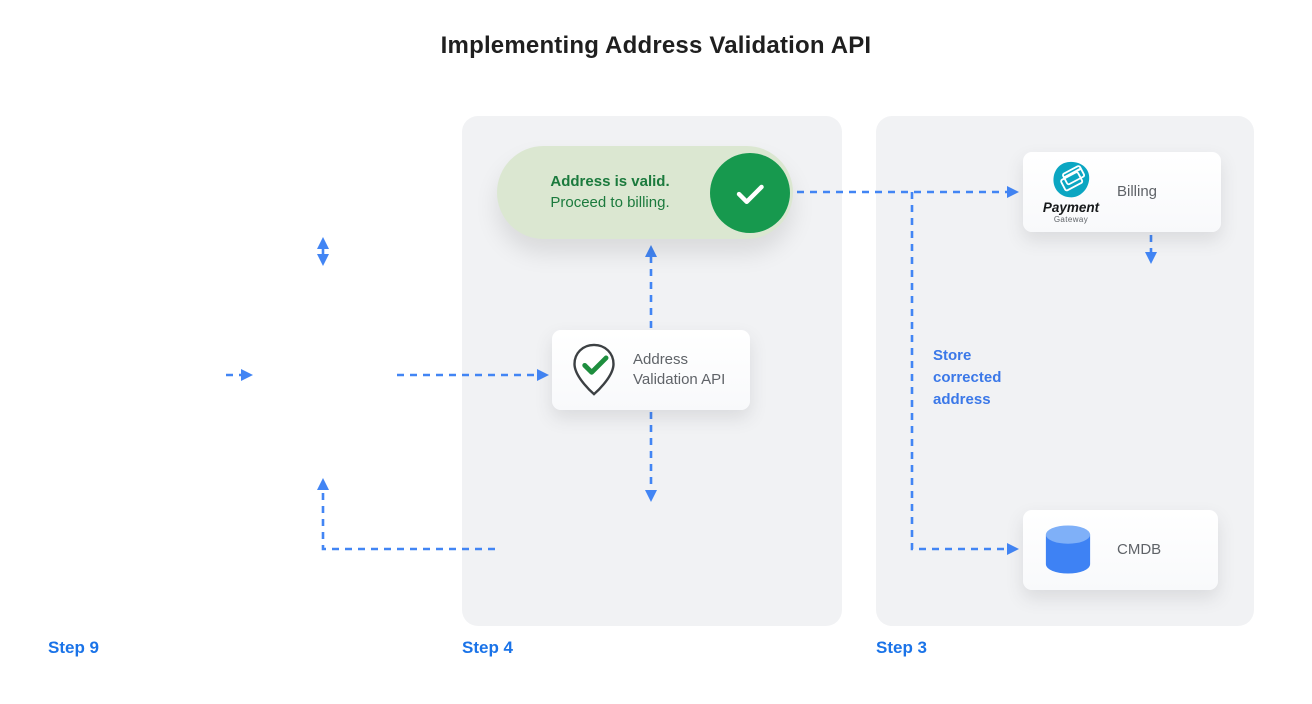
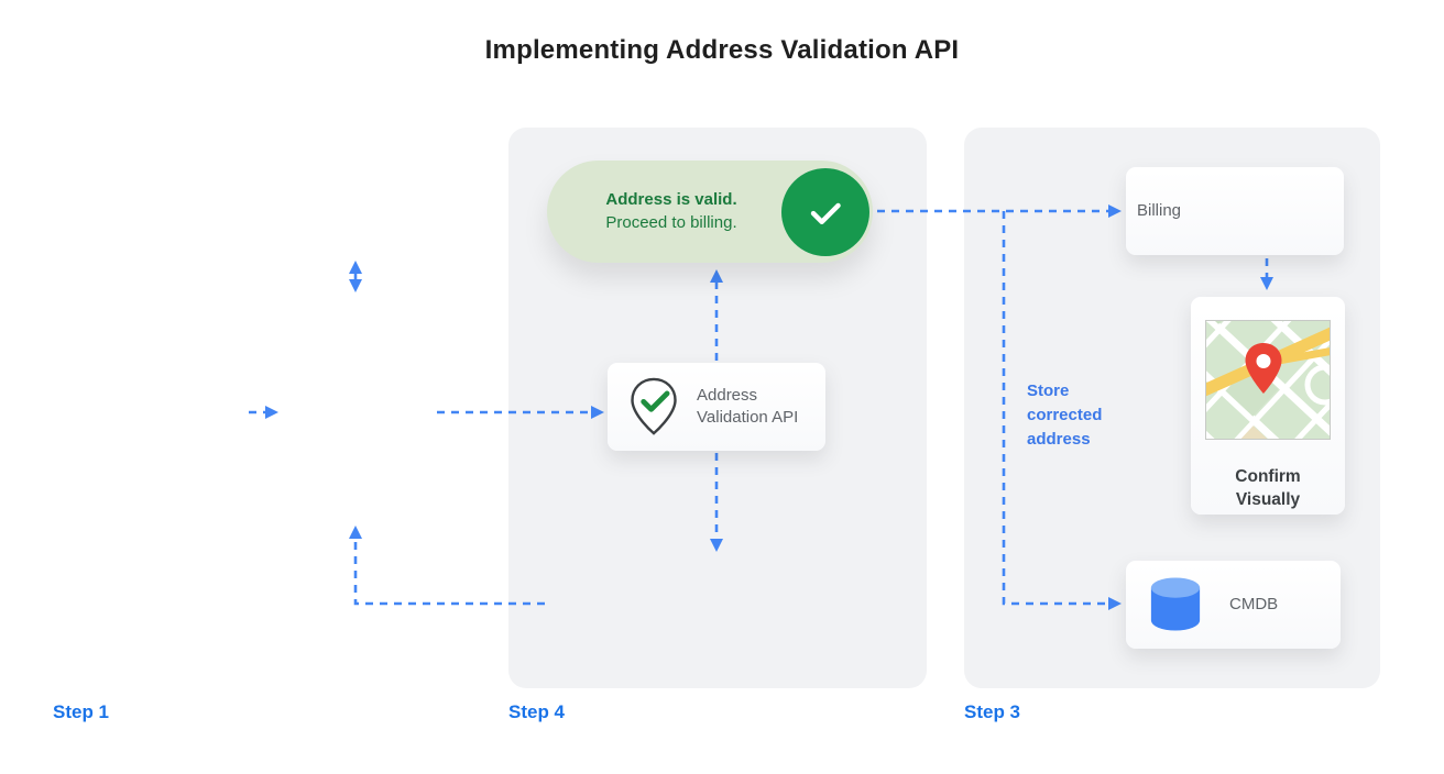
  Implementing Address Validation API
  Address is valid.
  Proceed to billing.
  Address Validation API
- Payment
- Gateway
  Billing
+ Confirm Visually
  CMDB
  Store corrected address
- Step 9
+ Step 1
  Step 4
  Step 3
